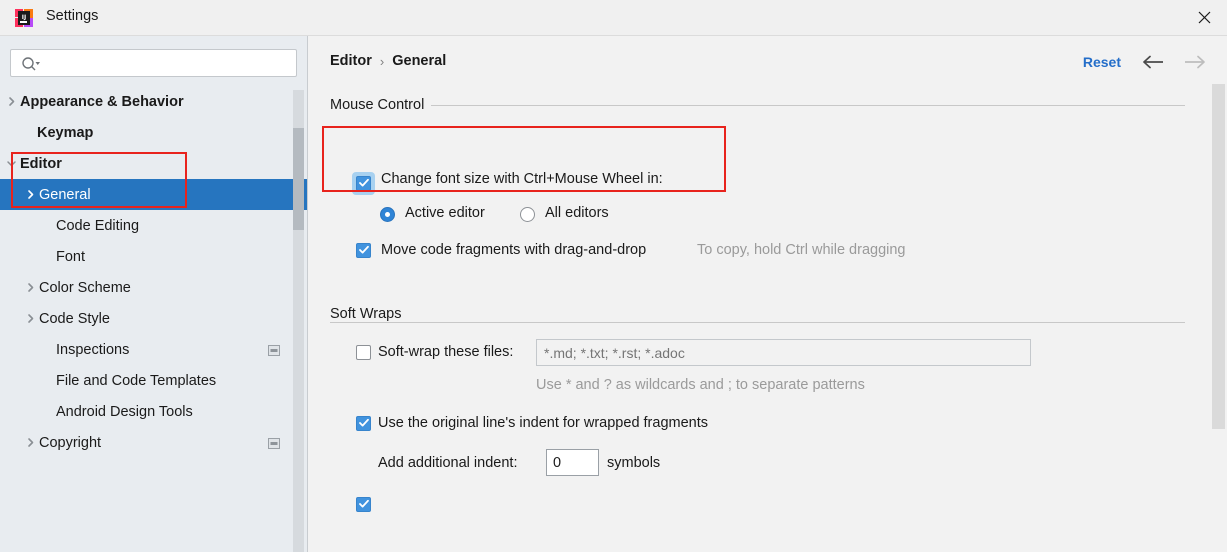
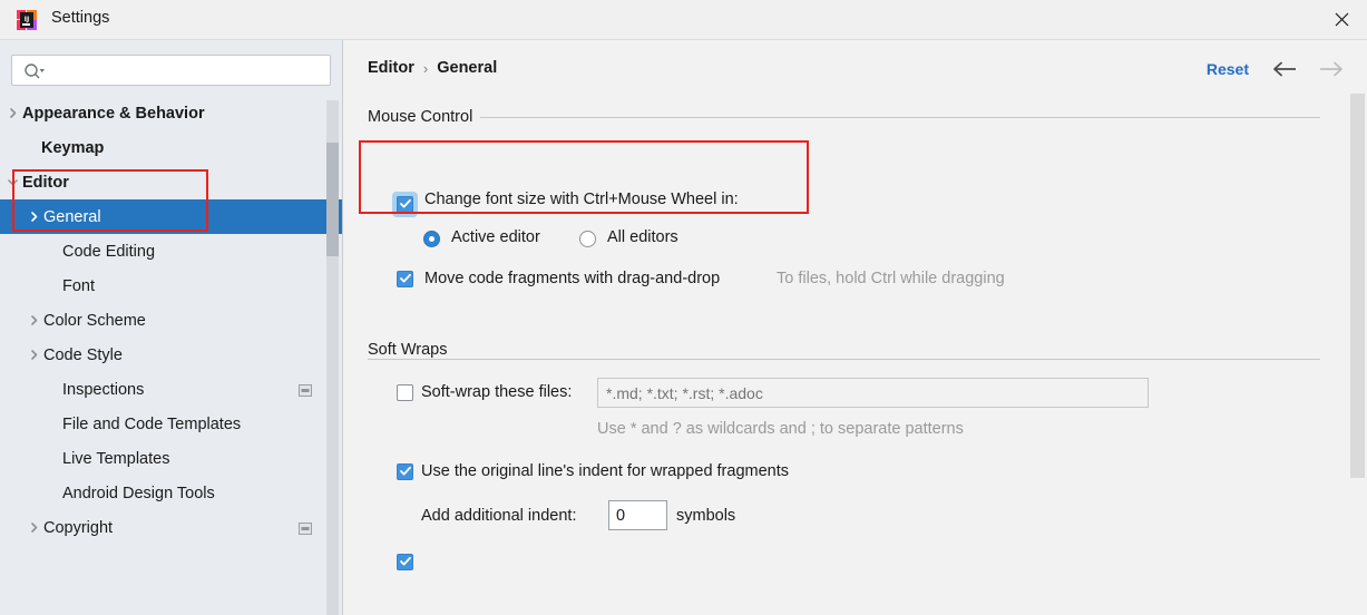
  Settings
  Appearance & Behavior
  Keymap
  Editor
  General
  Code Editing
  Font
  Color Scheme
  Code Style
  Inspections
  File and Code Templates
+ Live Templates
  Android Design Tools
  Copyright
  Editor
  ›
  General
  Reset
  Mouse Control
  Change font size with Ctrl+Mouse Wheel in:
  Active editor
  All editors
  Move code fragments with drag-and-drop
- To copy, hold Ctrl while dragging
+ To files, hold Ctrl while dragging
  Soft Wraps
  Soft-wrap these files:
  *.md; *.txt; *.rst; *.adoc
  Use * and ? as wildcards and ; to separate patterns
  Use the original line's indent for wrapped fragments
  Add additional indent:
  0
  symbols
